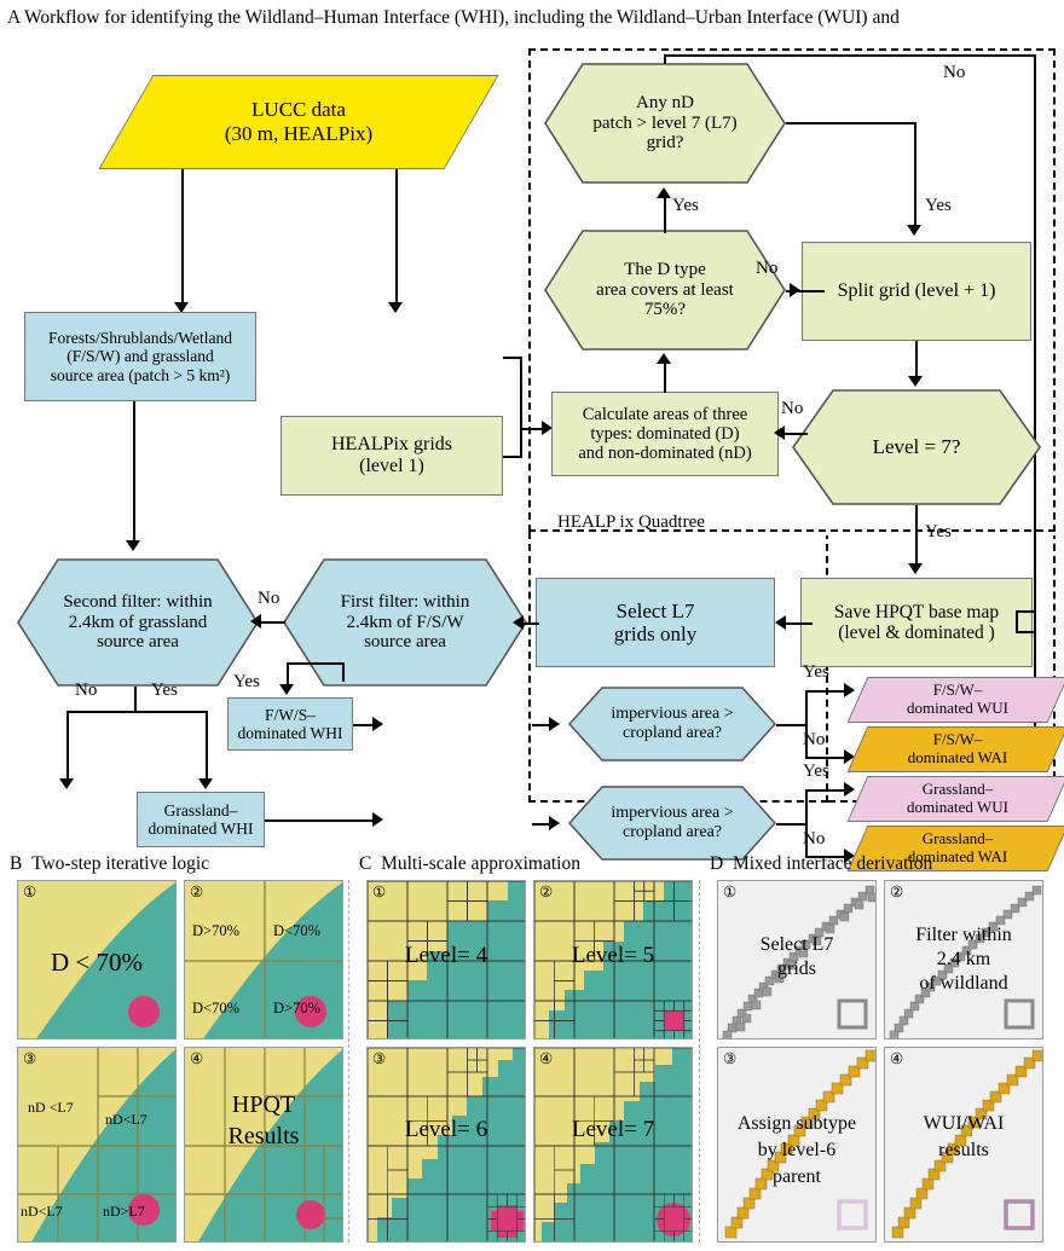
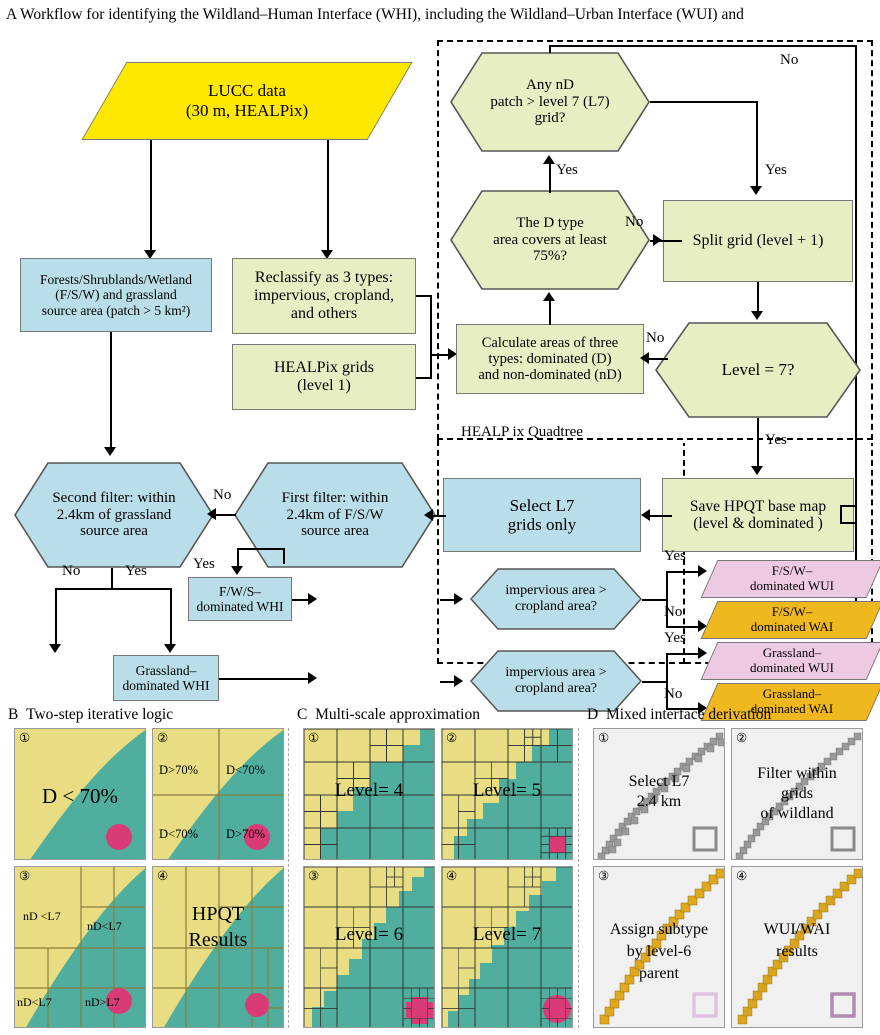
  A Workflow for identifying the Wildland–Human Interface (WHI), including the Wildland–Urban Interface (WUI) and
  HEALP ix Quadtree
  LUCC data
  (30 m, HEALPix)
  Forests/Shrublands/Wetland
  (F/S/W) and grassland
  source area (patch > 5 km²)
+ Reclassify as 3 types:
+ impervious, cropland,
+ and others
  HEALPix grids
  (level 1)
  Calculate areas of three
  types: dominated (D)
  and non-dominated (nD)
  The D type
  area covers at least
  75%?
  Any nD
  patch > level 7 (L7)
  grid?
  Yes
  Split grid (level + 1)
  No
  Yes
  No
  Level = 7?
  No
  Save HPQT base map
  (level & dominated )
  Yes
  Select L7
  grids only
  First filter: within
  2.4km of F/S/W
  source area
  Second filter: within
  2.4km of grassland
  source area
  No
  Yes
  F/W/S–
  dominated WHI
  No
  Yes
  Grassland–
  dominated WHI
  impervious area >
  cropland area?
  impervious area >
  cropland area?
  Yes
  No
  Yes
  No
  F/S/W–
  dominated WUI
  F/S/W–
  dominated WAI
  Grassland–
  dominated WUI
  Grassland–
  dominated WAI
  B Two-step iterative logic
  C Multi-scale approximation
  D Mixed interface derivation
  ①
  D < 70%
  ②
  D>70%
  D<70%
  D<70%
  D>70%
  ③
  nD <L7
  nD<L7
  nD<L7
  nD>L7
  ④
  HPQT
  Results
  ①
  Level= 4
  ②
  Level= 5
  ③
  Level= 6
  ④
  Level= 7
  ①
  Select L7
- grids
+ 2.4 km
  ②
  Filter within
- 2.4 km
+ grids
  of wildland
  ③
  Assign subtype
  by level-6
  parent
  ④
  WUI/WAI
  results
